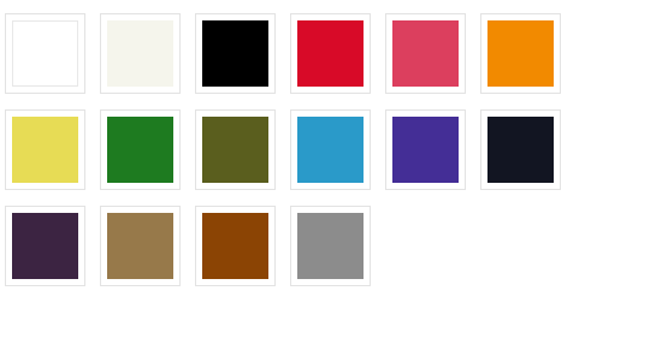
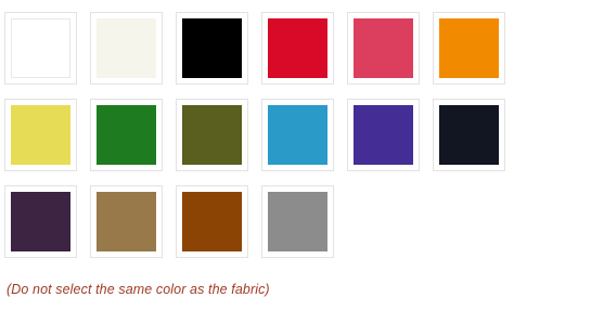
+ (Do not select the same color as the fabric)
